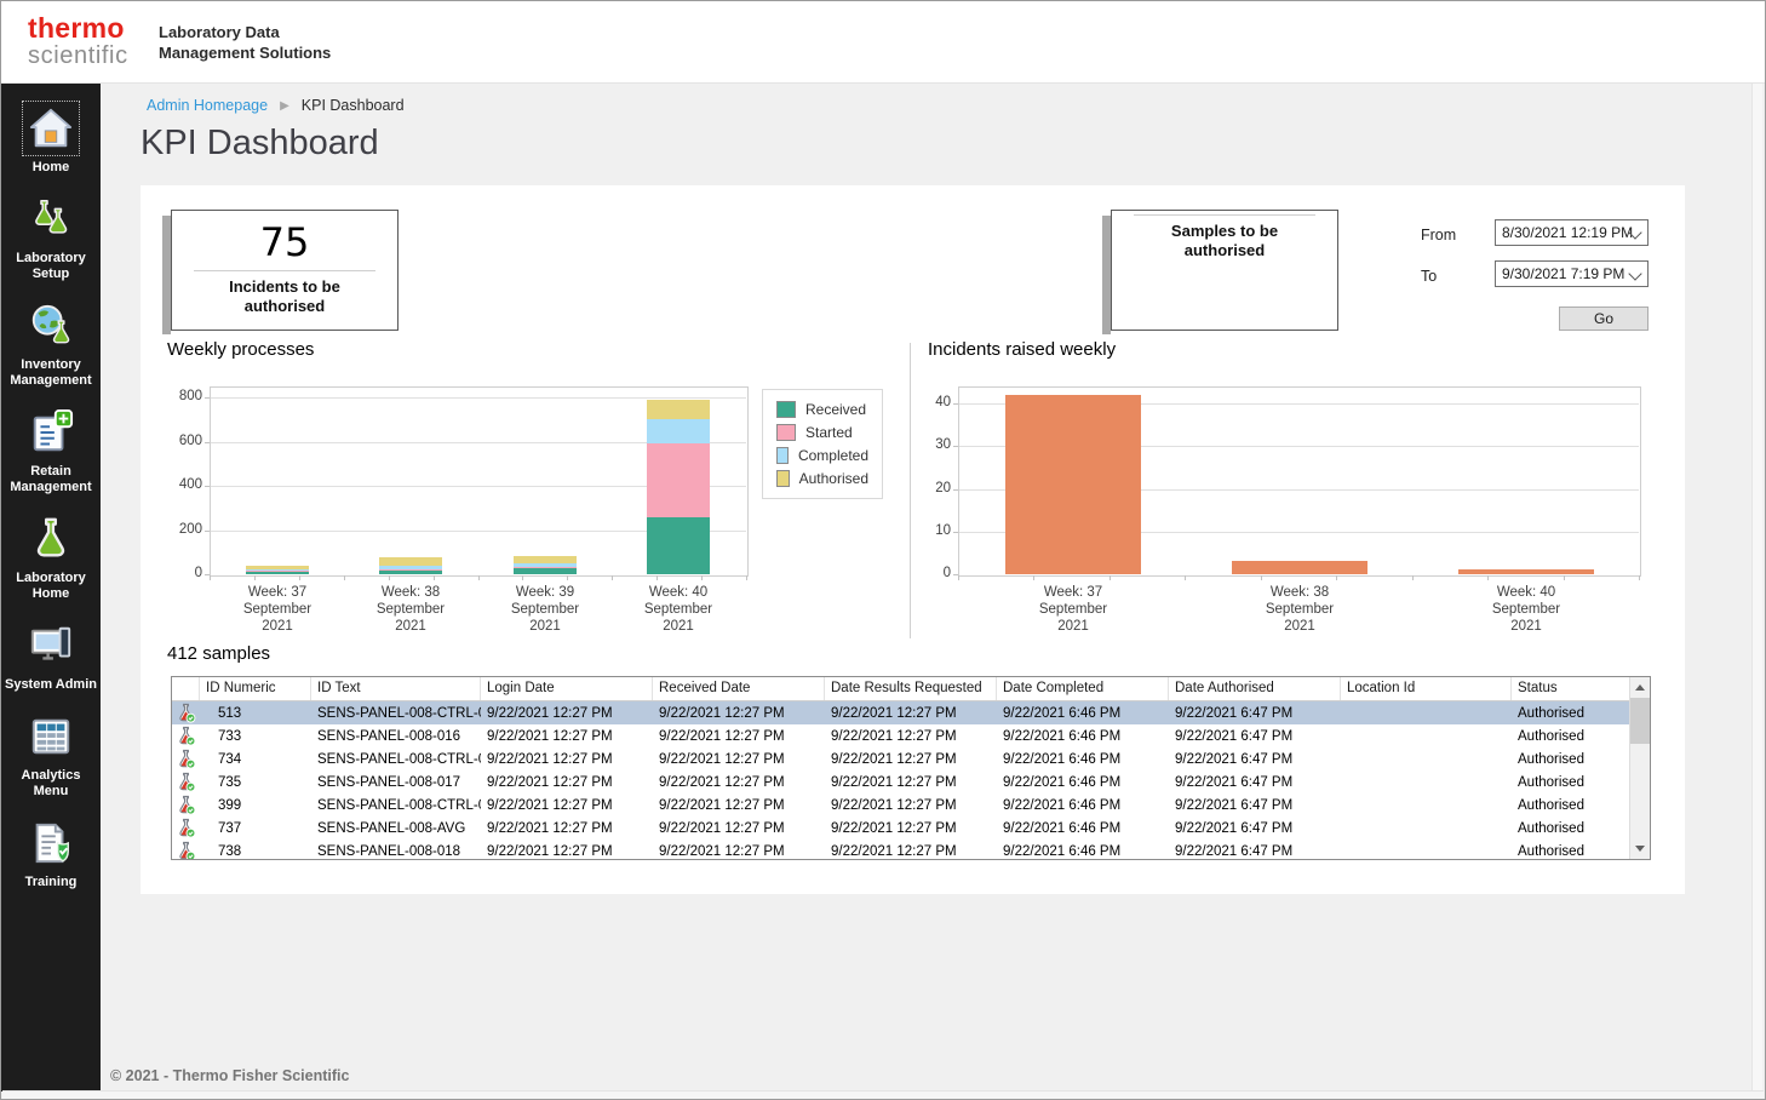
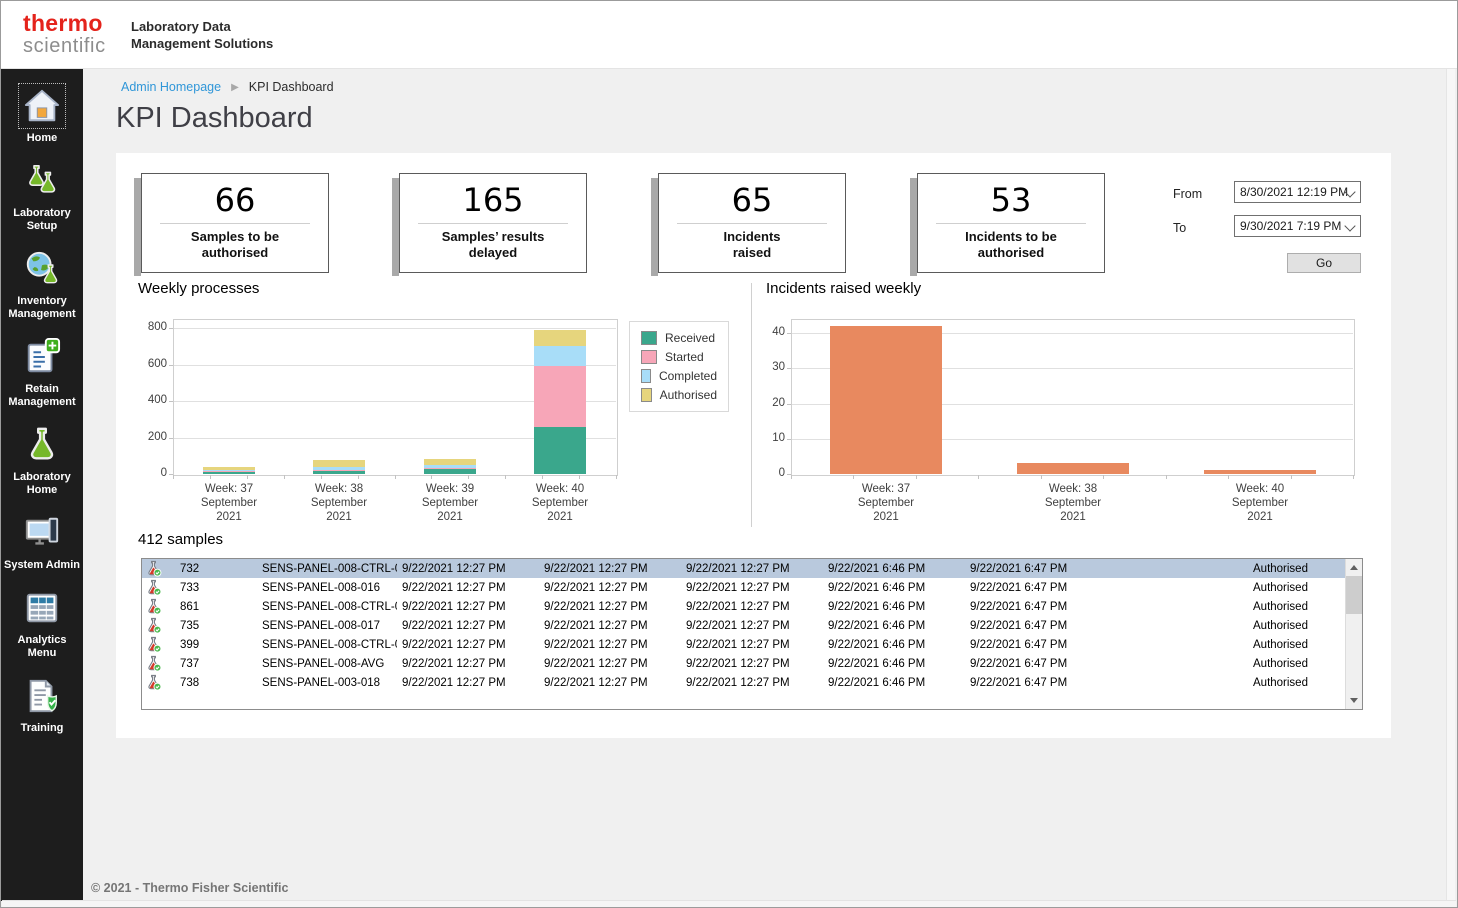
  thermo
  scientific
  Laboratory Data
  Management Solutions
  Home
  Laboratory Setup
  Inventory Management
  Retain Management
  Laboratory Home
  System Admin
  Analytics Menu
  Training
  Admin Homepage
  ▶
  KPI Dashboard
  KPI Dashboard
  From
  8/30/2021 12:19 PM
  To
  9/30/2021 7:19 PM
  Go
  Weekly processes
  Incidents raised weekly
  412 samples
- 75
+ 66
- Incidents to be
+ Samples to be
  authorised
+ 165
+ Samples’ results
+ delayed
+ 65
+ Incidents
+ raised
+ 53
- Samples to be
+ Incidents to be
  authorised
  0
  200
  400
  600
  800
  Week: 37
  September
  2021
  Week: 38
  September
  2021
  Week: 39
  September
  2021
  Week: 40
  September
  2021
  0
  10
  20
  30
  40
  Week: 37
  September
  2021
  Week: 38
  September
  2021
  Week: 40
  September
  2021
  Received
  Started
  Completed
  Authorised
- ID Numeric
- ID Text
- Login Date
- Received Date
- Date Results Requested
- Date Completed
- Date Authorised
- Location Id
- Status
- 513
+ 732
  SENS-PANEL-008-CTRL-
  9/22/2021 12:27 PM
  9/22/2021 12:27 PM
  9/22/2021 12:27 PM
  9/22/2021 6:46 PM
  9/22/2021 6:47 PM
  Authorised
  733
  SENS-PANEL-008-016
  9/22/2021 12:27 PM
  9/22/2021 12:27 PM
  9/22/2021 12:27 PM
  9/22/2021 6:46 PM
  9/22/2021 6:47 PM
  Authorised
- 734
+ 861
  SENS-PANEL-008-CTRL-
  9/22/2021 12:27 PM
  9/22/2021 12:27 PM
  9/22/2021 12:27 PM
  9/22/2021 6:46 PM
  9/22/2021 6:47 PM
  Authorised
  735
  SENS-PANEL-008-017
  9/22/2021 12:27 PM
  9/22/2021 12:27 PM
  9/22/2021 12:27 PM
  9/22/2021 6:46 PM
  9/22/2021 6:47 PM
  Authorised
  399
  SENS-PANEL-008-CTRL-
  9/22/2021 12:27 PM
  9/22/2021 12:27 PM
  9/22/2021 12:27 PM
  9/22/2021 6:46 PM
  9/22/2021 6:47 PM
  Authorised
  737
  SENS-PANEL-008-AVG
  9/22/2021 12:27 PM
  9/22/2021 12:27 PM
  9/22/2021 12:27 PM
  9/22/2021 6:46 PM
  9/22/2021 6:47 PM
  Authorised
  738
- SENS-PANEL-008-018
+ SENS-PANEL-003-018
  9/22/2021 12:27 PM
  9/22/2021 12:27 PM
  9/22/2021 12:27 PM
  9/22/2021 6:46 PM
  9/22/2021 6:47 PM
  Authorised
  © 2021 - Thermo Fisher Scientific
